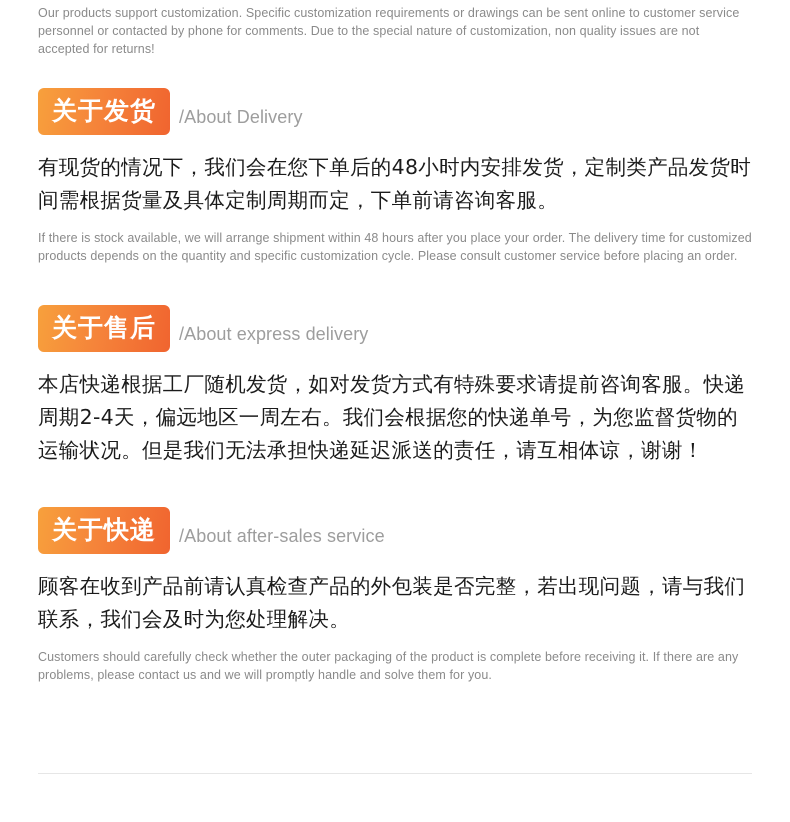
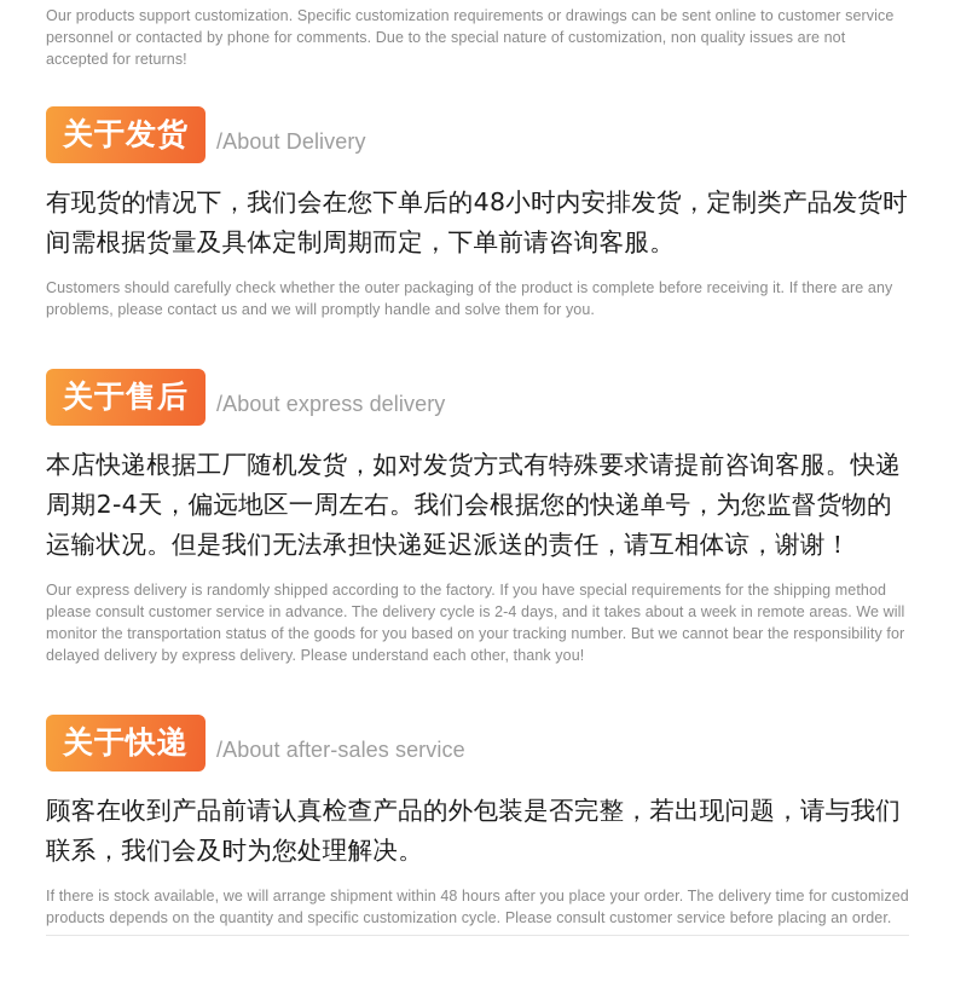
  Our products support customization. Specific customization requirements or drawings can be sent online to customer service personnel or contacted by phone for comments. Due to the special nature of customization, non quality issues are not accepted for returns!
  关于发货
  /About Delivery
  有现货的情况下，我们会在您下单后的48小时内安排发货，定制类产品发货时间需根据货量及具体定制周期而定，下单前请咨询客服。
- If there is stock available, we will arrange shipment within 48 hours after you place your order. The delivery time for customized products depends on the quantity and specific customization cycle. Please consult customer service before placing an order.
+ Customers should carefully check whether the outer packaging of the product is complete before receiving it. If there are any problems, please contact us and we will promptly handle and solve them for you.
  关于售后
  /About express delivery
  本店快递根据工厂随机发货，如对发货方式有特殊要求请提前咨询客服。快递周期2-4天，偏远地区一周左右。我们会根据您的快递单号，为您监督货物的运输状况。但是我们无法承担快递延迟派送的责任，请互相体谅，谢谢！
+ Our express delivery is randomly shipped according to the factory. If you have special requirements for the shipping method please consult customer service in advance. The delivery cycle is 2-4 days, and it takes about a week in remote areas. We will monitor the transportation status of the goods for you based on your tracking number. But we cannot bear the responsibility for delayed delivery by express delivery. Please understand each other, thank you!
  关于快递
  /About after-sales service
  顾客在收到产品前请认真检查产品的外包装是否完整，若出现问题，请与我们联系，我们会及时为您处理解决。
- Customers should carefully check whether the outer packaging of the product is complete before receiving it. If there are any problems, please contact us and we will promptly handle and solve them for you.
+ If there is stock available, we will arrange shipment within 48 hours after you place your order. The delivery time for customized products depends on the quantity and specific customization cycle. Please consult customer service before placing an order.
